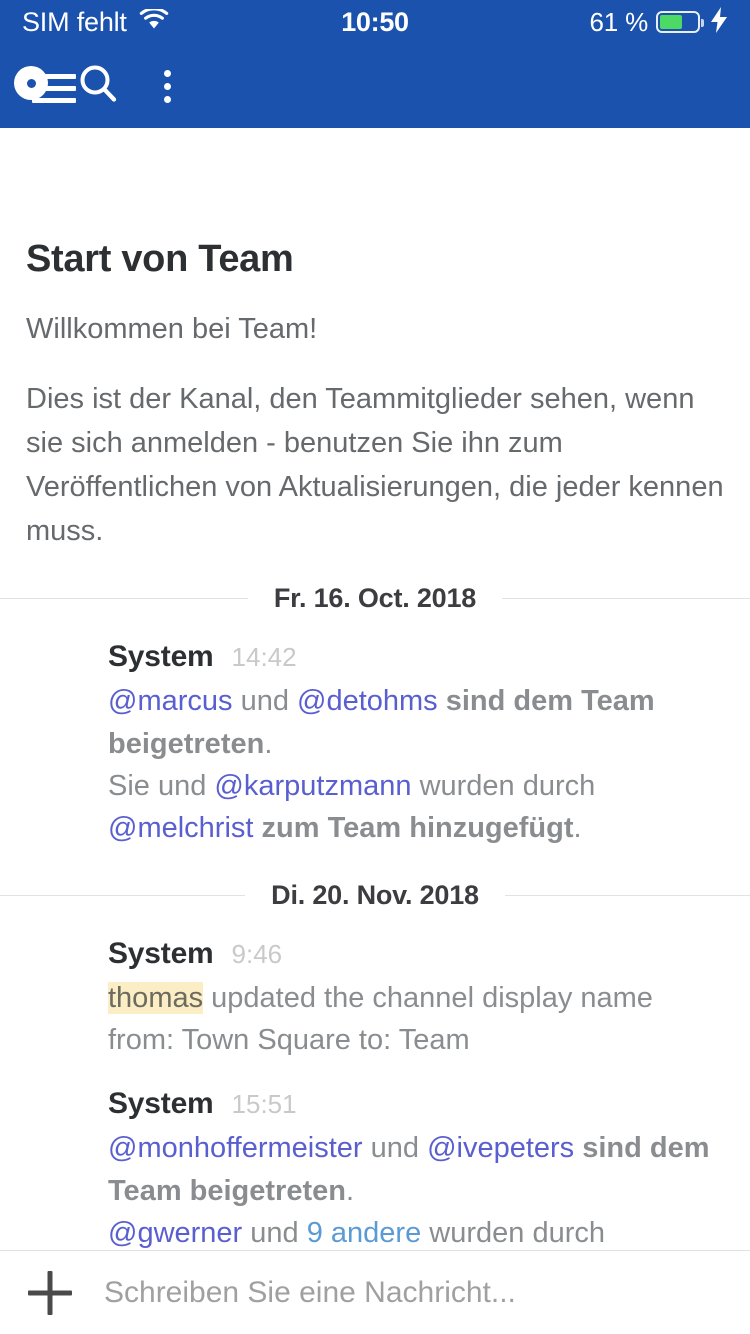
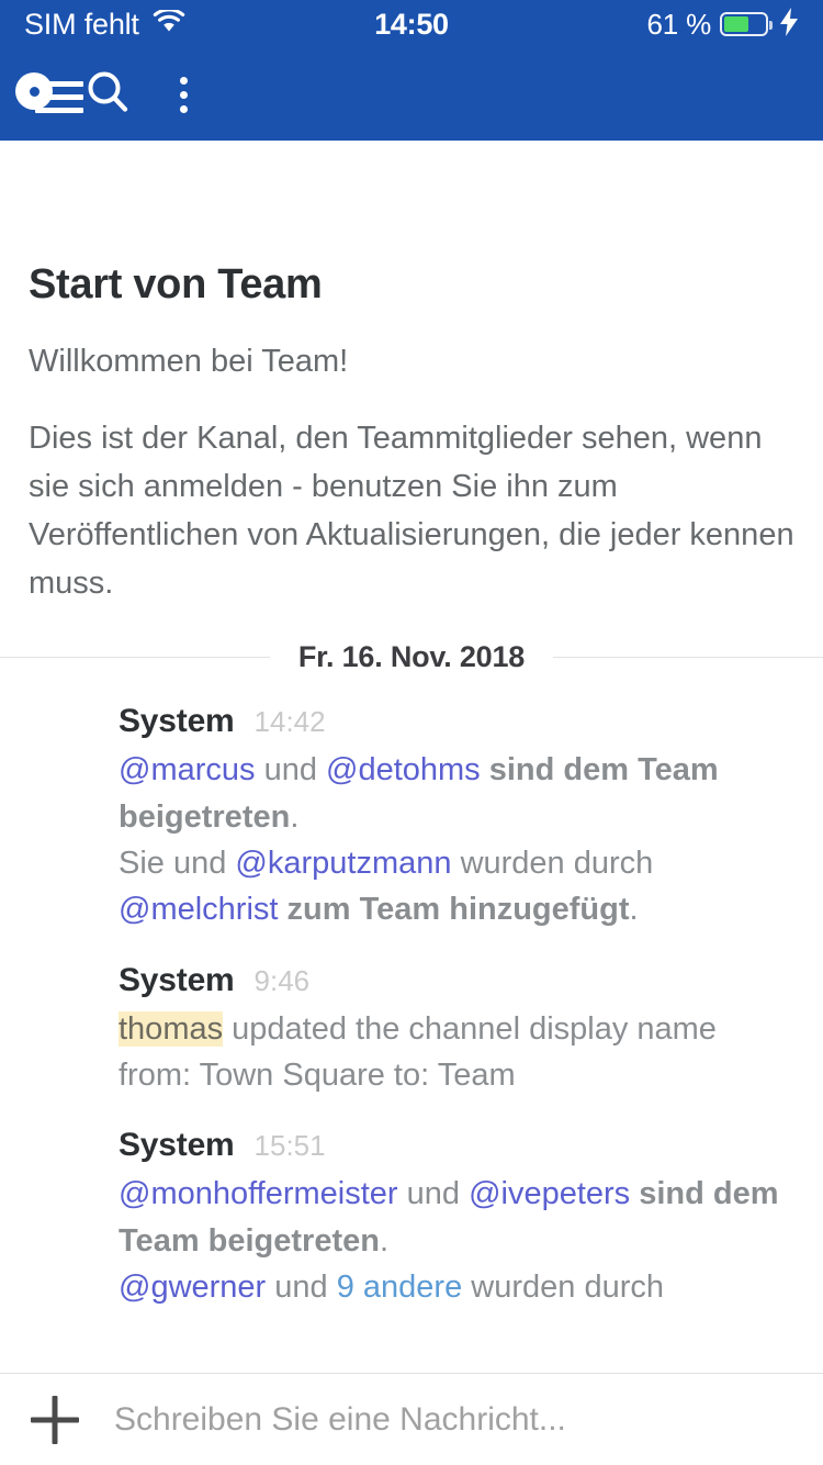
  SIM fehlt
- 10:50
+ 14:50
  61 %
  Start von Team
  Willkommen bei Team!
  Dies ist der Kanal, den Teammitglieder sehen, wenn sie sich anmelden - benutzen Sie ihn zum Veröffentlichen von Aktualisierungen, die jeder kennen muss.
- Fr. 16. Oct. 2018
+ Fr. 16. Nov. 2018
  System
  14:42
  @marcus und @detohms sind dem Team beigetreten.
  Sie und @karputzmann wurden durch @melchrist zum Team hinzugefügt.
- Di. 20. Nov. 2018
  System
  9:46
  thomas updated the channel display name from: Town Square to: Team
  System
  15:51
  @monhoffermeister und @ivepeters sind dem Team beigetreten.
  @gwerner und 9 andere wurden durch
  Schreiben Sie eine Nachricht...
